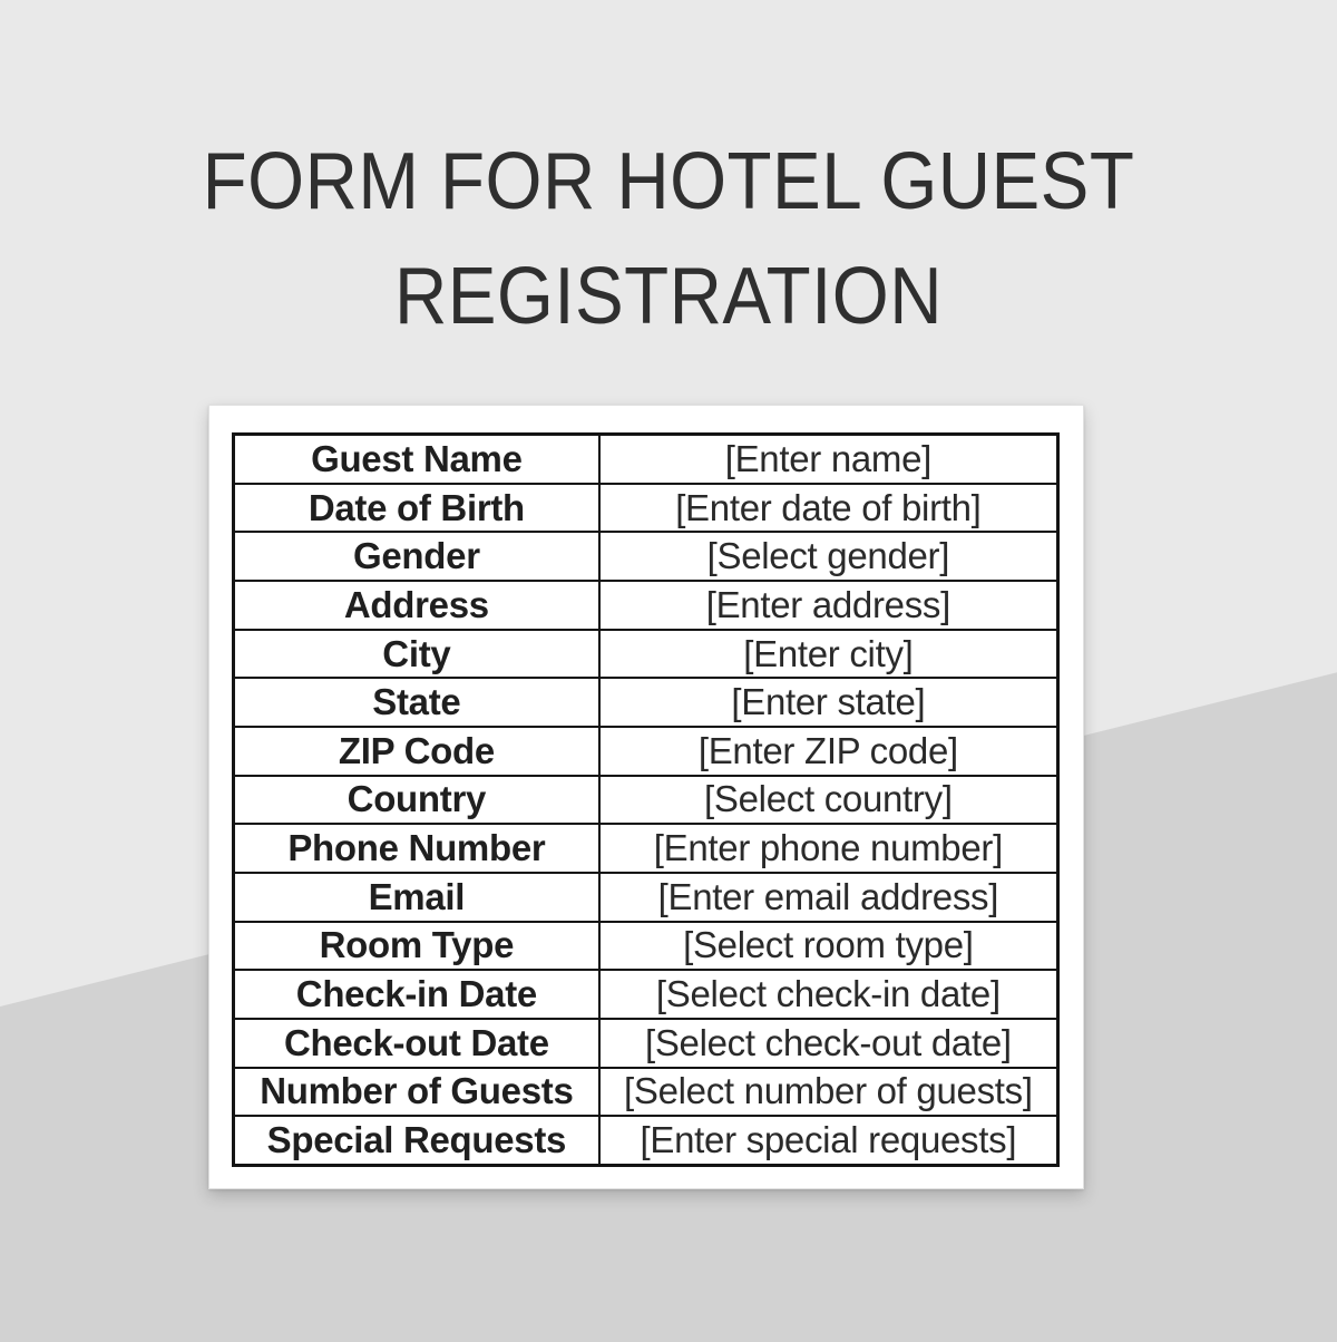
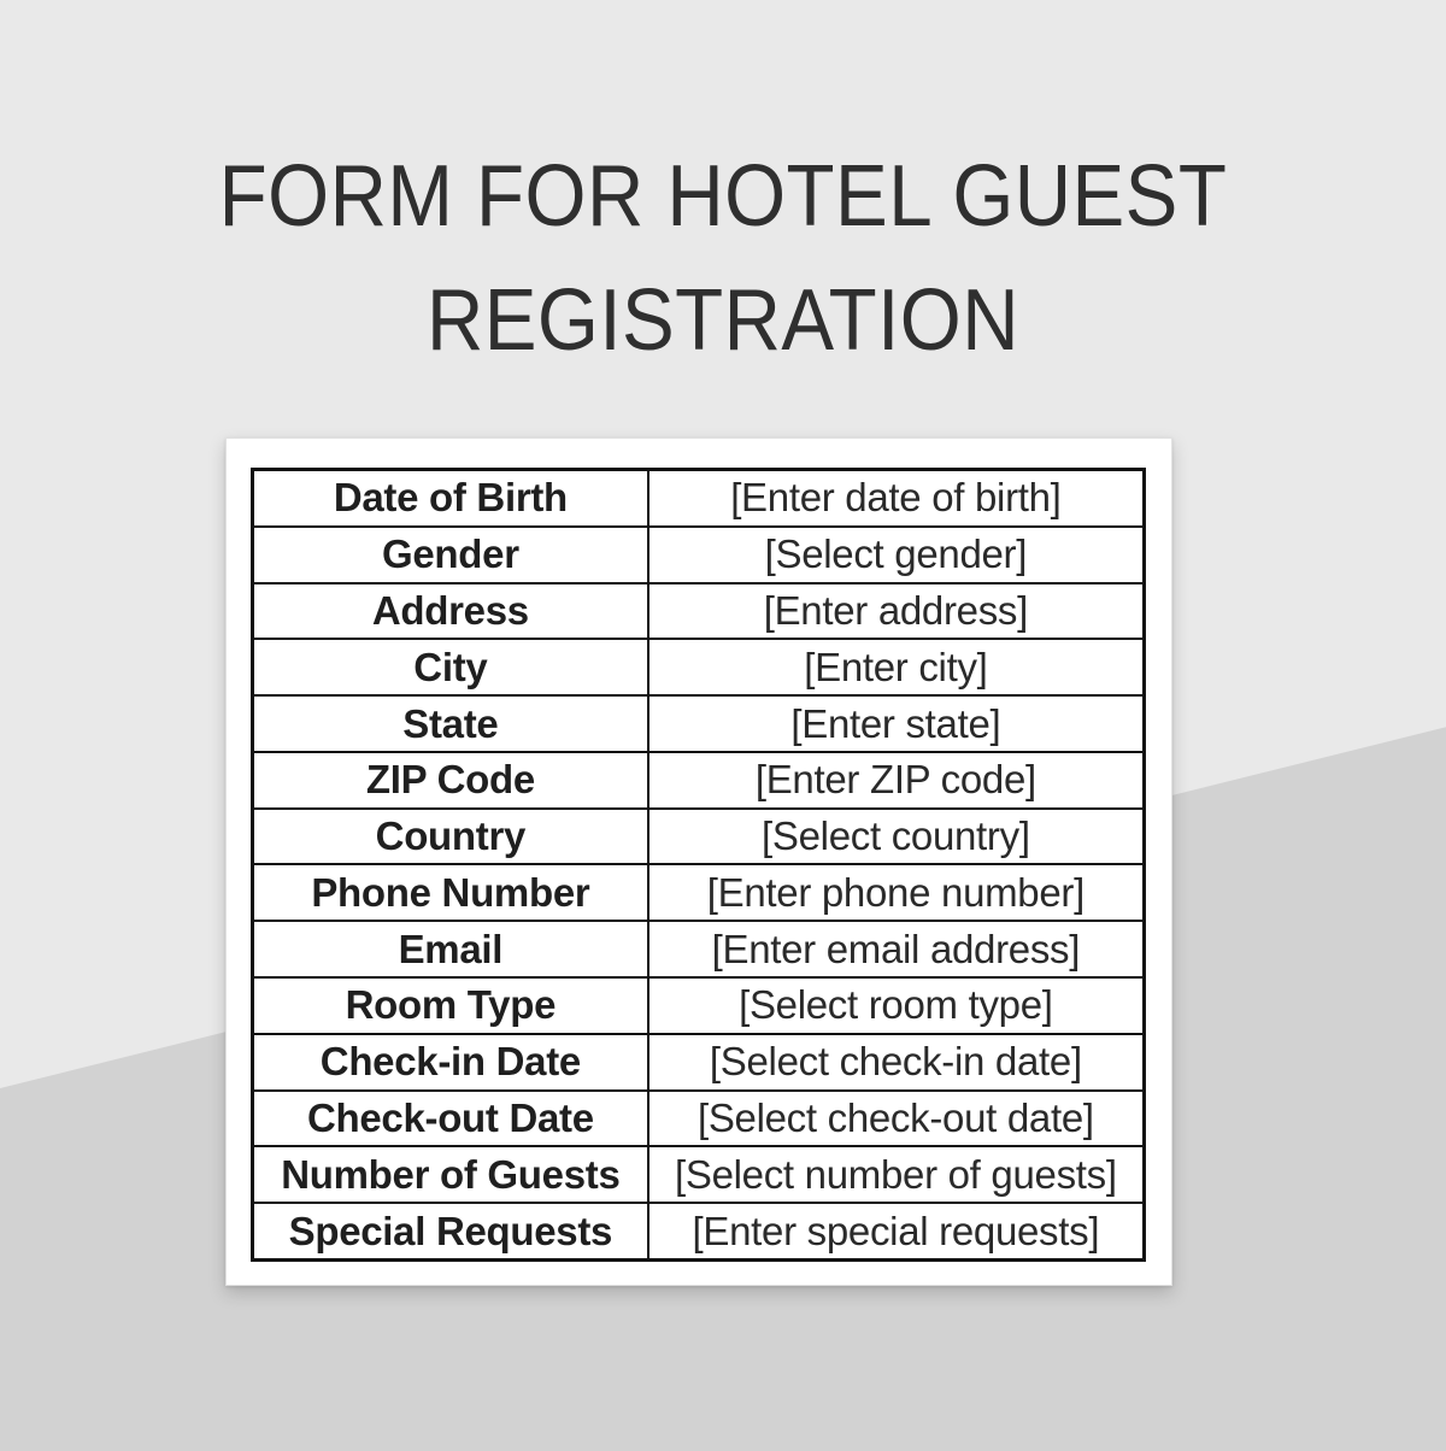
  FORM FOR HOTEL GUEST
  REGISTRATION
- Guest Name	[Enter name]
  Date of Birth	[Enter date of birth]
  Gender	[Select gender]
  Address	[Enter address]
  City	[Enter city]
  State	[Enter state]
  ZIP Code	[Enter ZIP code]
  Country	[Select country]
  Phone Number	[Enter phone number]
  Email	[Enter email address]
  Room Type	[Select room type]
  Check-in Date	[Select check-in date]
  Check-out Date	[Select check-out date]
  Number of Guests	[Select number of guests]
  Special Requests	[Enter special requests]
